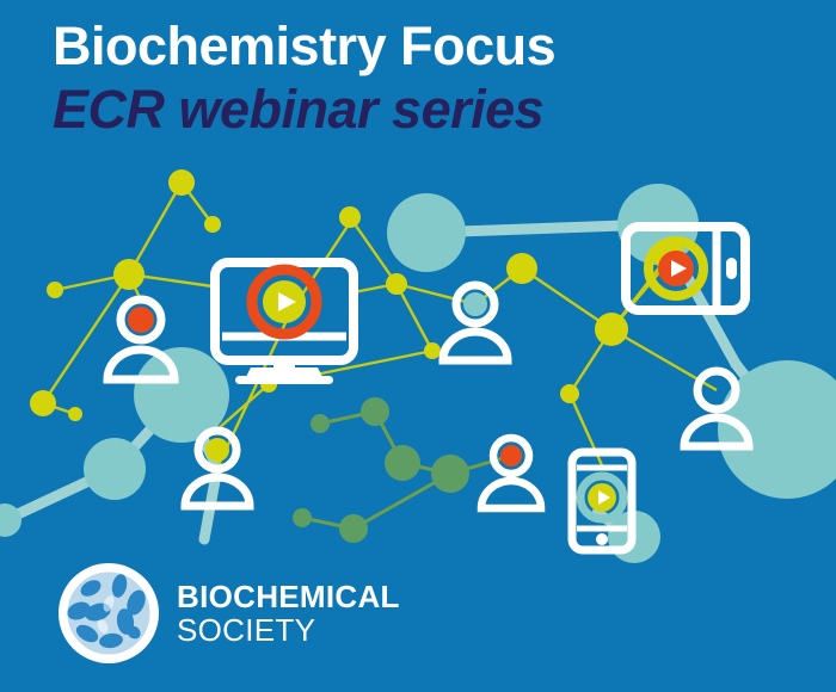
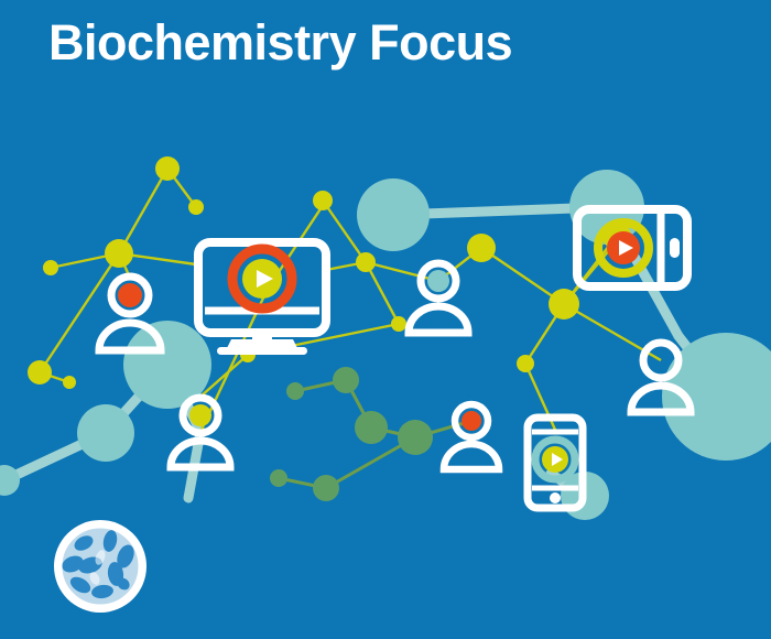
  Biochemistry Focus
- ECR webinar series
- BIOCHEMICAL
- SOCIETY
